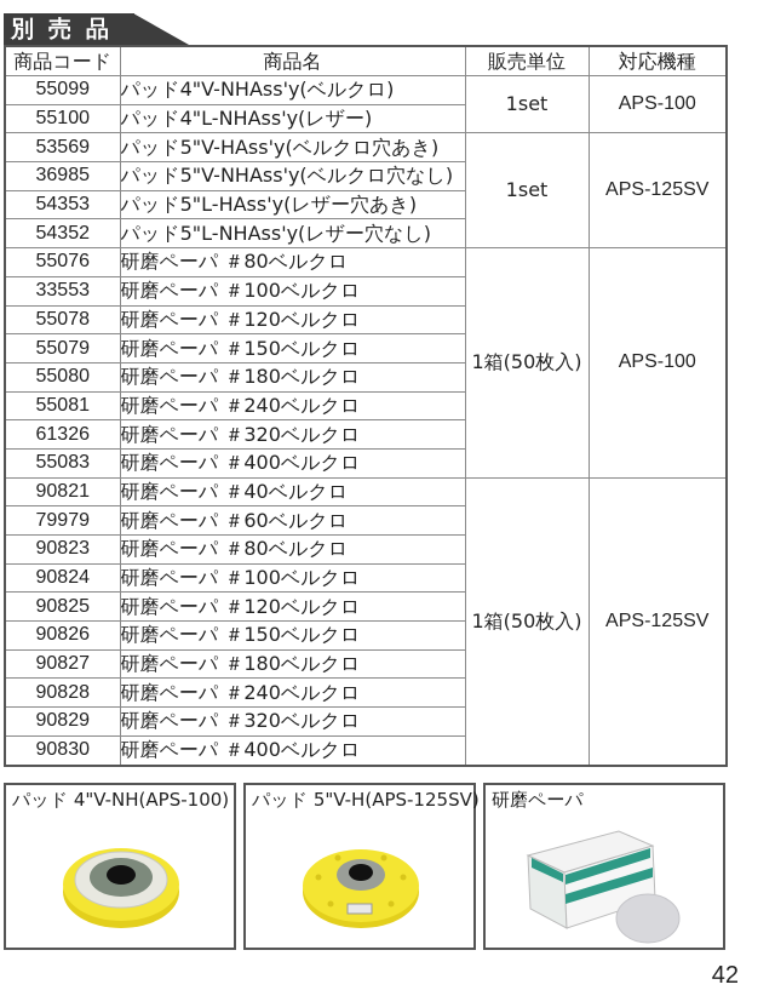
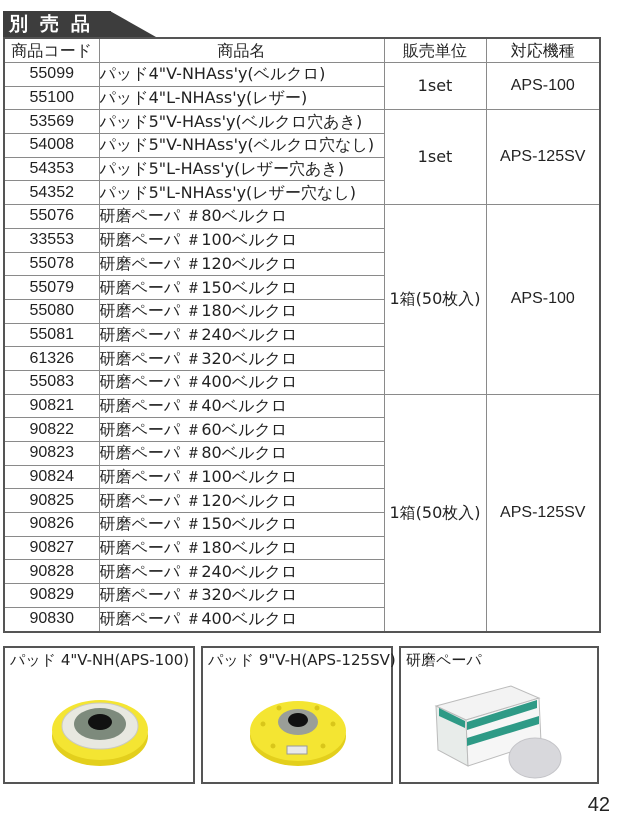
  別売品
  商品コード	商品名	販売単位	対応機種
  55099	パッド4"V-NHAss'y(ベルクロ)	1set	APS-100
  55100	パッド4"L-NHAss'y(レザー)
  53569	パッド5"V-HAss'y(ベルクロ穴あき)	1set	APS-125SV
- 36985	パッド5"V-NHAss'y(ベルクロ穴なし)
+ 54008	パッド5"V-NHAss'y(ベルクロ穴なし)
  54353	パッド5"L-HAss'y(レザー穴あき)
  54352	パッド5"L-NHAss'y(レザー穴なし)
  55076	研磨ペーパ ＃80ベルクロ	1箱(50枚入)	APS-100
  33553	研磨ペーパ ＃100ベルクロ
  55078	研磨ペーパ ＃120ベルクロ
  55079	研磨ペーパ ＃150ベルクロ
  55080	研磨ペーパ ＃180ベルクロ
  55081	研磨ペーパ ＃240ベルクロ
  61326	研磨ペーパ ＃320ベルクロ
  55083	研磨ペーパ ＃400ベルクロ
  90821	研磨ペーパ ＃40ベルクロ	1箱(50枚入)	APS-125SV
- 79979	研磨ペーパ ＃60ベルクロ
+ 90822	研磨ペーパ ＃60ベルクロ
  90823	研磨ペーパ ＃80ベルクロ
  90824	研磨ペーパ ＃100ベルクロ
  90825	研磨ペーパ ＃120ベルクロ
  90826	研磨ペーパ ＃150ベルクロ
  90827	研磨ペーパ ＃180ベルクロ
  90828	研磨ペーパ ＃240ベルクロ
  90829	研磨ペーパ ＃320ベルクロ
  90830	研磨ペーパ ＃400ベルクロ
  パッド 4"V-NH(APS-100)
- パッド 5"V-H(APS-125SV)
+ パッド 9"V-H(APS-125SV)
  研磨ペーパ
  42
